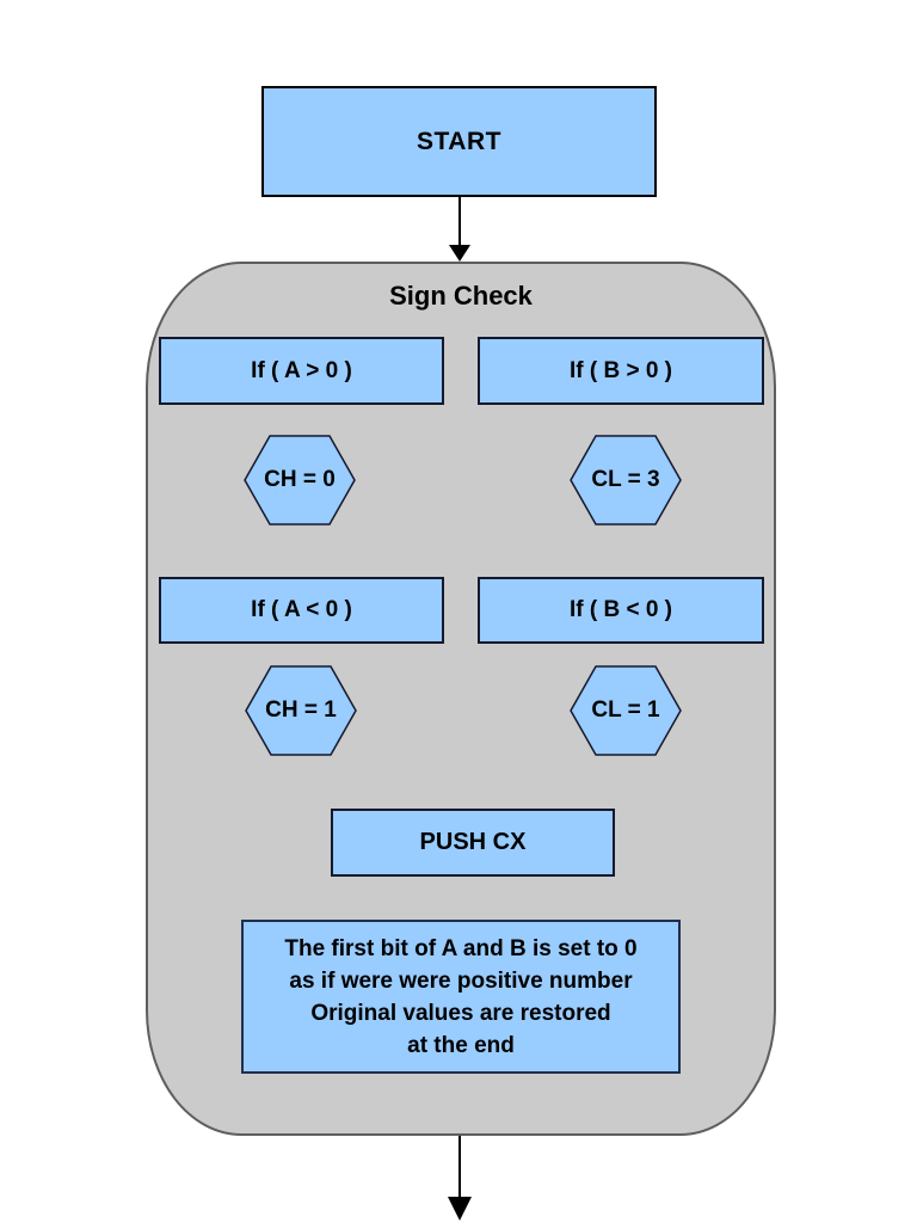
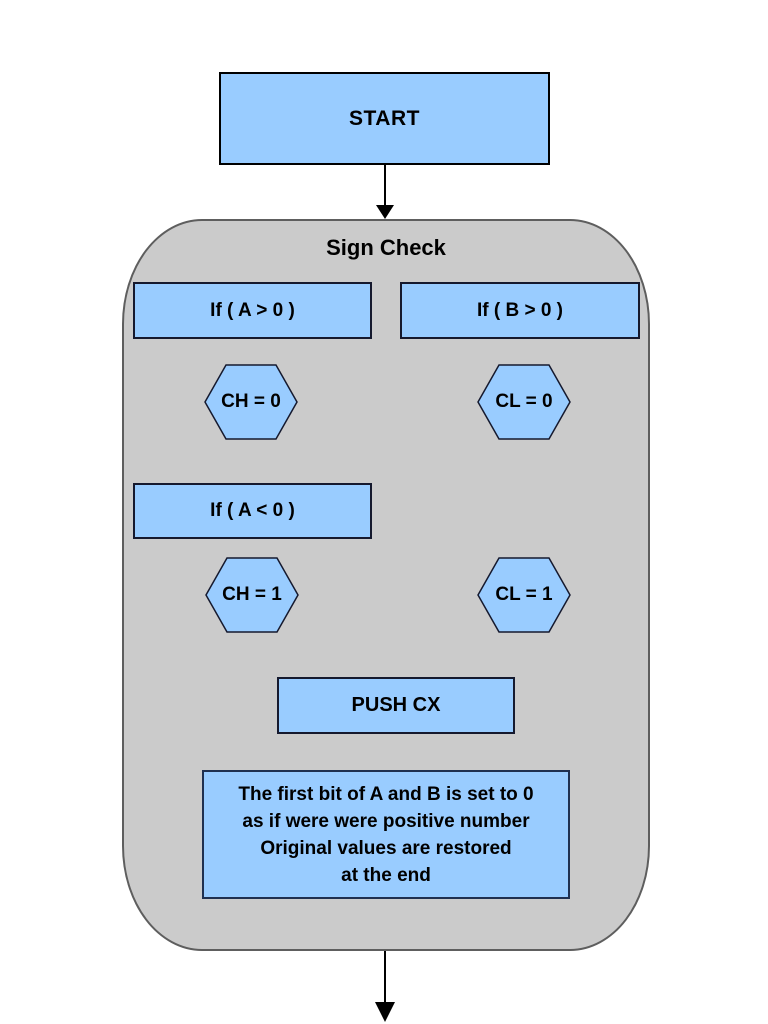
  START
  Sign Check
  If ( A > 0 )
  If ( B > 0 )
  CH = 0
- CL = 3
+ CL = 0
  If ( A < 0 )
- If ( B < 0 )
  CH = 1
  CL = 1
  PUSH CX
  The first bit of A and B is set to 0
  as if were were positive number
  Original values are restored
  at the end
